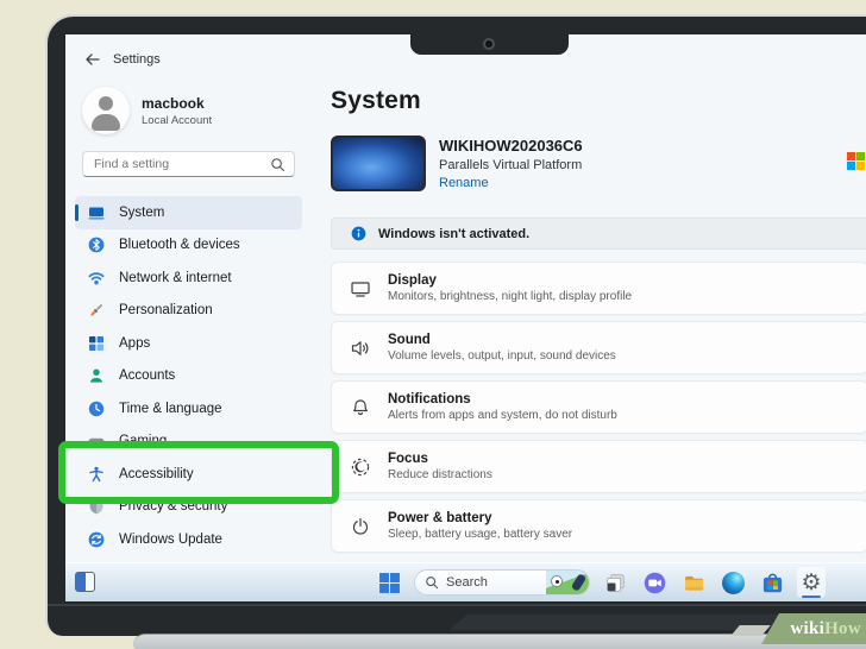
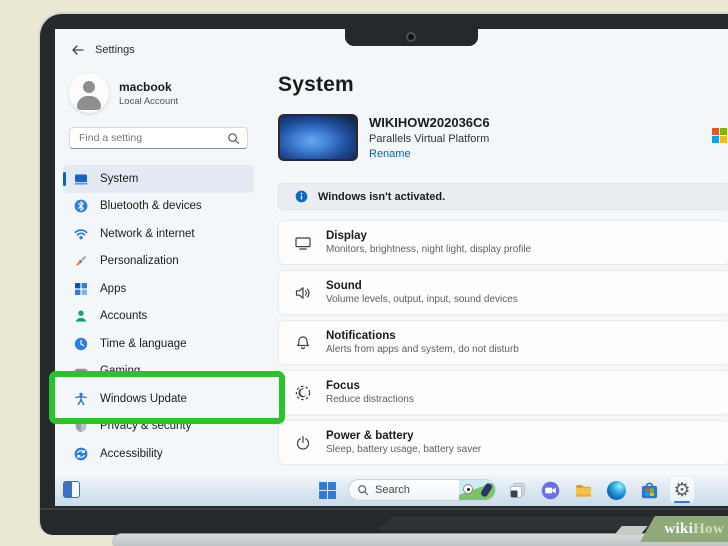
  Settings
  macbook
  Local Account
  Find a setting
  System
  Bluetooth & devices
  Network & internet
  Personalization
  Apps
  Accounts
  Time & language
  Gaming
- Accessibility
+ Windows Update
  Privacy & security
- Windows Update
+ Accessibility
  System
  WIKIHOW202036C6
  Parallels Virtual Platform
  Rename
  Windows isn't activated.
  Display
  Monitors, brightness, night light, display profile
  Sound
  Volume levels, output, input, sound devices
  Notifications
  Alerts from apps and system, do not disturb
  Focus
  Reduce distractions
  Power & battery
  Sleep, battery usage, battery saver
  Search
  ⚙
  wiki
  How
